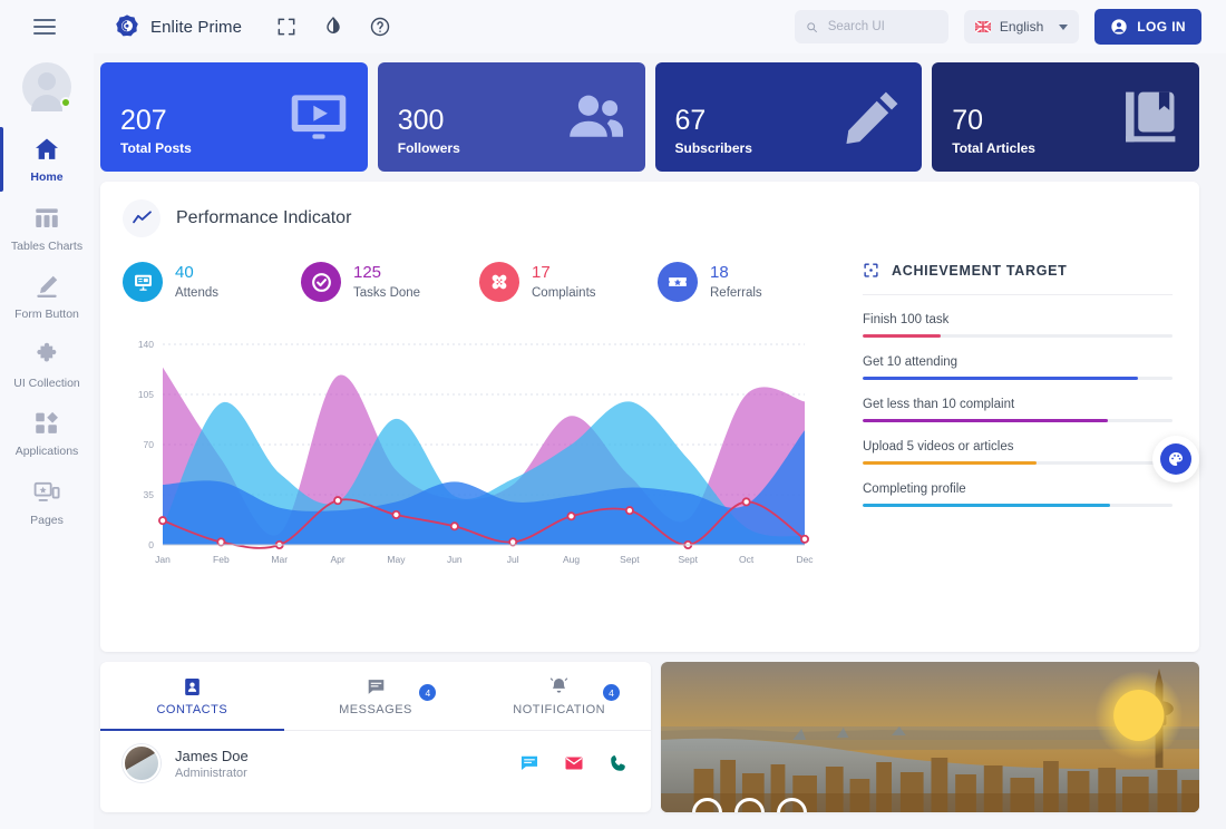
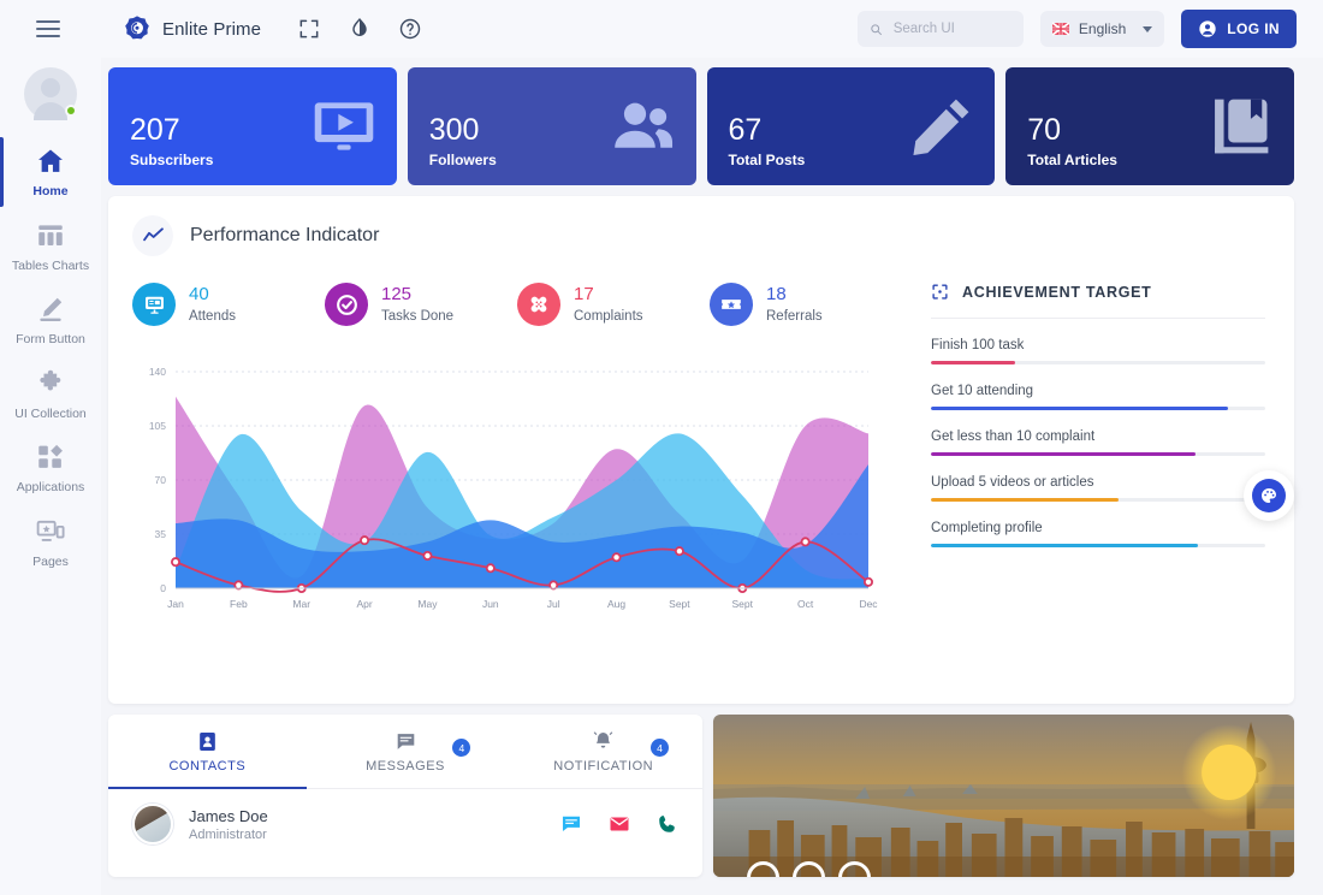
  Enlite Prime
  Search UI
  English
  LOG IN
  Home
  Tables Charts
  Form Button
  UI Collection
  Applications
  Pages
  207
- Total Posts
+ Subscribers
  300
  Followers
  67
- Subscribers
+ Total Posts
  70
  Total Articles
  Performance Indicator
  40
  Attends
  125
  Tasks Done
  17
  Complaints
  18
  Referrals
  0
  35
  70
  105
  140
  Jan
  Feb
  Mar
  Apr
  May
  Jun
  Jul
  Aug
  Sept
  Sept
  Oct
  Dec
  ACHIEVEMENT TARGET
  Finish 100 task
  Get 10 attending
  Get less than 10 complaint
  Upload 5 videos or articles
  Completing profile
  CONTACTS
  MESSAGES
  4
  NOTIFICATION
  4
  James Doe
  Administrator
